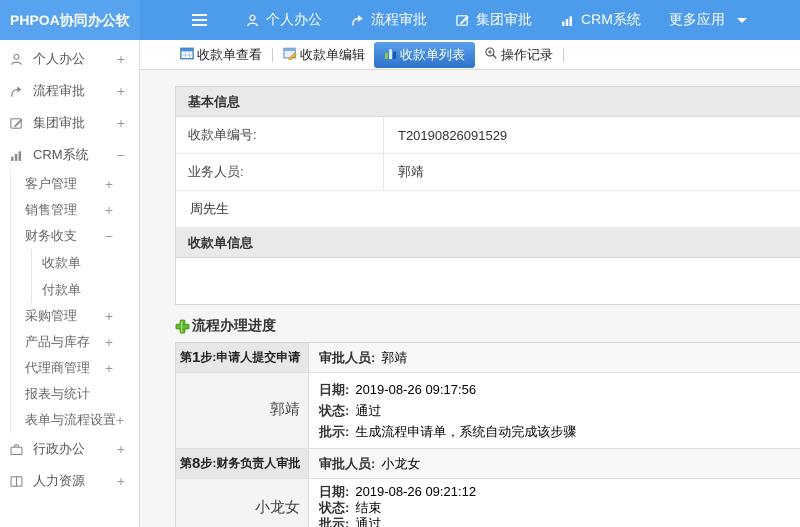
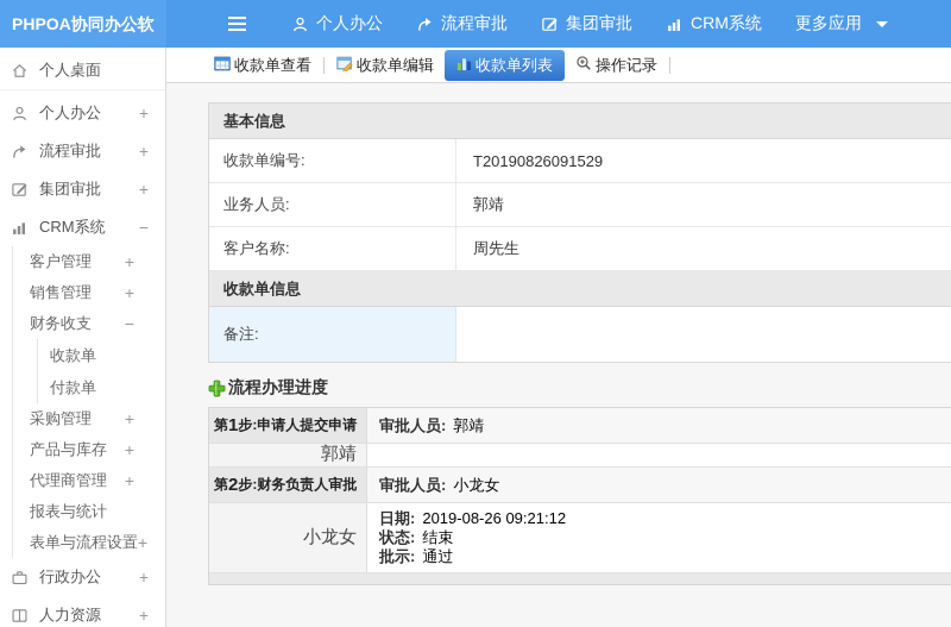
  PHPOA协同办公软
  个人办公
  流程审批
  集团审批
  CRM系统
  更多应用
+ 个人桌面
  个人办公
  +
  流程审批
  +
  集团审批
  +
  CRM系统
  −
  客户管理
  +
  销售管理
  +
  财务收支
  −
  收款单
  付款单
  采购管理
  +
  产品与库存
  +
  代理商管理
  +
  报表与统计
  表单与流程设置
  +
  行政办公
  +
  人力资源
  +
  收款单查看
  收款单编辑
  收款单列表
  操作记录
  基本信息
  收款单编号:
  T20190826091529
  业务人员:
  郭靖
+ 客户名称:
  周先生
  收款单信息
+ 备注:
  流程办理进度
  第
  1
  步:申请人提交申请
  审批人员:
  郭靖
  郭靖
- 日期: 2019-08-26 09:17:56
- 状态: 通过
- 批示: 生成流程申请单，系统自动完成该步骤
  第
- 8
+ 2
  步:财务负责人审批
  审批人员:
  小龙女
  小龙女
  日期: 2019-08-26 09:21:12
  状态: 结束
  批示: 通过
